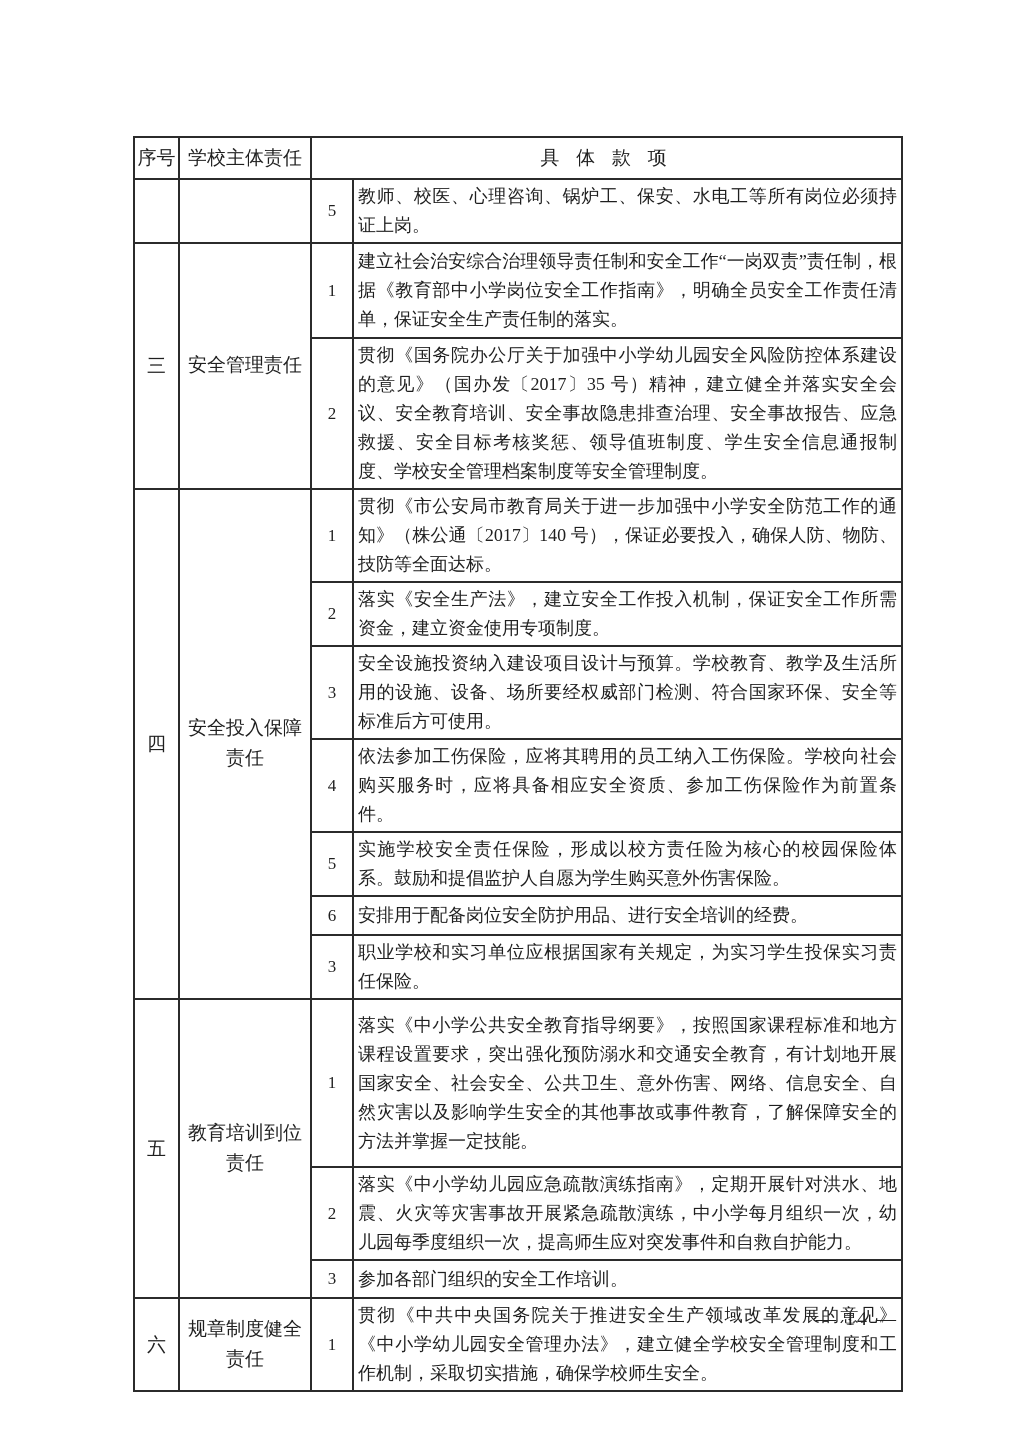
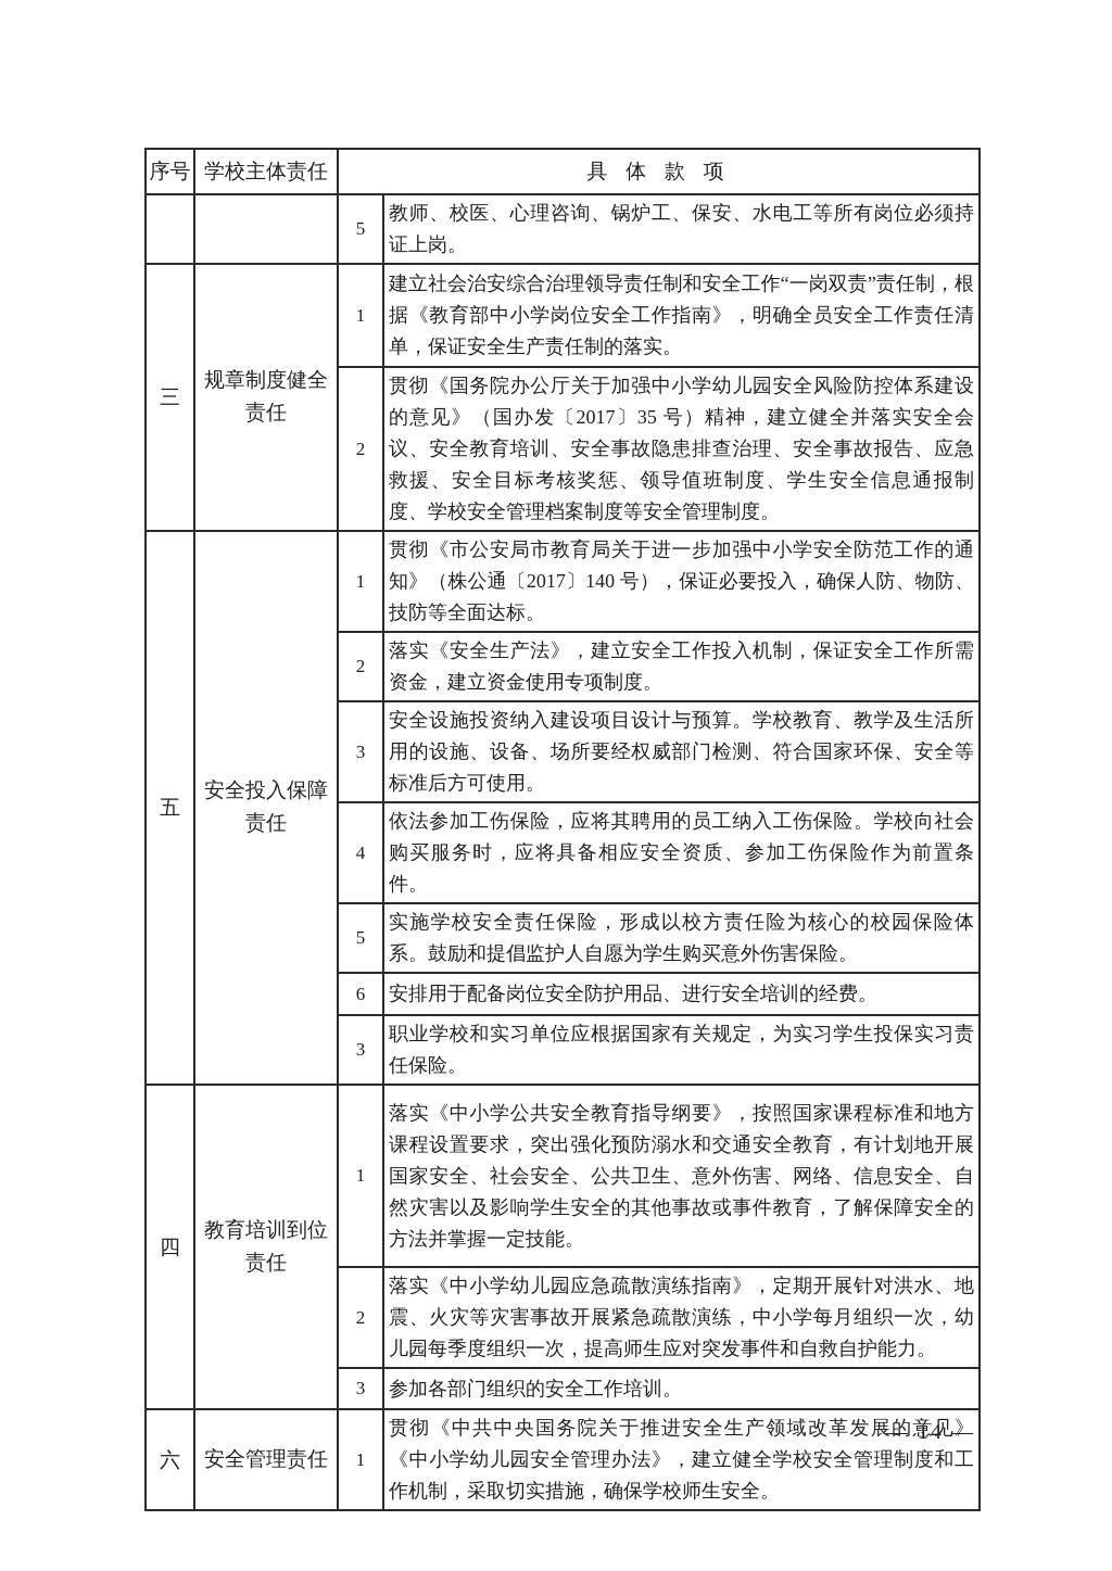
  序号	学校主体责任	具 体 款 项
  		5	教师、校医、心理咨询、锅炉工、保安、水电工等所有岗位必须持证上岗。
- 三	安全管理责任	1	建立社会治安综合治理领导责任制和安全工作“一岗双责”责任制，根据《教育部中小学岗位安全工作指南》，明确全员安全工作责任清单，保证安全生产责任制的落实。
+ 三	规章制度健全责任	1	建立社会治安综合治理领导责任制和安全工作“一岗双责”责任制，根据《教育部中小学岗位安全工作指南》，明确全员安全工作责任清单，保证安全生产责任制的落实。
  2	贯彻《国务院办公厅关于加强中小学幼儿园安全风险防控体系建设的意见》（国办发〔2017〕35 号）精神，建立健全并落实安全会议、安全教育培训、安全事故隐患排查治理、安全事故报告、应急救援、安全目标考核奖惩、领导值班制度、学生安全信息通报制度、学校安全管理档案制度等安全管理制度。
- 四	安全投入保障责任	1	贯彻《市公安局市教育局关于进一步加强中小学安全防范工作的通知》（株公通〔2017〕140 号），保证必要投入，确保人防、物防、技防等全面达标。
+ 五	安全投入保障责任	1	贯彻《市公安局市教育局关于进一步加强中小学安全防范工作的通知》（株公通〔2017〕140 号），保证必要投入，确保人防、物防、技防等全面达标。
  2	落实《安全生产法》，建立安全工作投入机制，保证安全工作所需资金，建立资金使用专项制度。
  3	安全设施投资纳入建设项目设计与预算。学校教育、教学及生活所用的设施、设备、场所要经权威部门检测、符合国家环保、安全等标准后方可使用。
  4	依法参加工伤保险，应将其聘用的员工纳入工伤保险。学校向社会购买服务时，应将具备相应安全资质、参加工伤保险作为前置条件。
  5	实施学校安全责任保险，形成以校方责任险为核心的校园保险体系。鼓励和提倡监护人自愿为学生购买意外伤害保险。
  6	安排用于配备岗位安全防护用品、进行安全培训的经费。
  3	职业学校和实习单位应根据国家有关规定，为实习学生投保实习责任保险。
- 五	教育培训到位责任	1	落实《中小学公共安全教育指导纲要》，按照国家课程标准和地方课程设置要求，突出强化预防溺水和交通安全教育，有计划地开展国家安全、社会安全、公共卫生、意外伤害、网络、信息安全、自然灾害以及影响学生安全的其他事故或事件教育，了解保障安全的方法并掌握一定技能。
+ 四	教育培训到位责任	1	落实《中小学公共安全教育指导纲要》，按照国家课程标准和地方课程设置要求，突出强化预防溺水和交通安全教育，有计划地开展国家安全、社会安全、公共卫生、意外伤害、网络、信息安全、自然灾害以及影响学生安全的其他事故或事件教育，了解保障安全的方法并掌握一定技能。
  2	落实《中小学幼儿园应急疏散演练指南》，定期开展针对洪水、地震、火灾等灾害事故开展紧急疏散演练，中小学每月组织一次，幼儿园每季度组织一次，提高师生应对突发事件和自救自护能力。
  3	参加各部门组织的安全工作培训。
- 六	规章制度健全责任	1	贯彻《中共中央国务院关于推进安全生产领域改革发展的意见》《中小学幼儿园安全管理办法》，建立健全学校安全管理制度和工作机制，采取切实措施，确保学校师生安全。
+ 六	安全管理责任	1	贯彻《中共中央国务院关于推进安全生产领域改革发展的意见》《中小学幼儿园安全管理办法》，建立健全学校安全管理制度和工作机制，采取切实措施，确保学校师生安全。
  — 14 —
